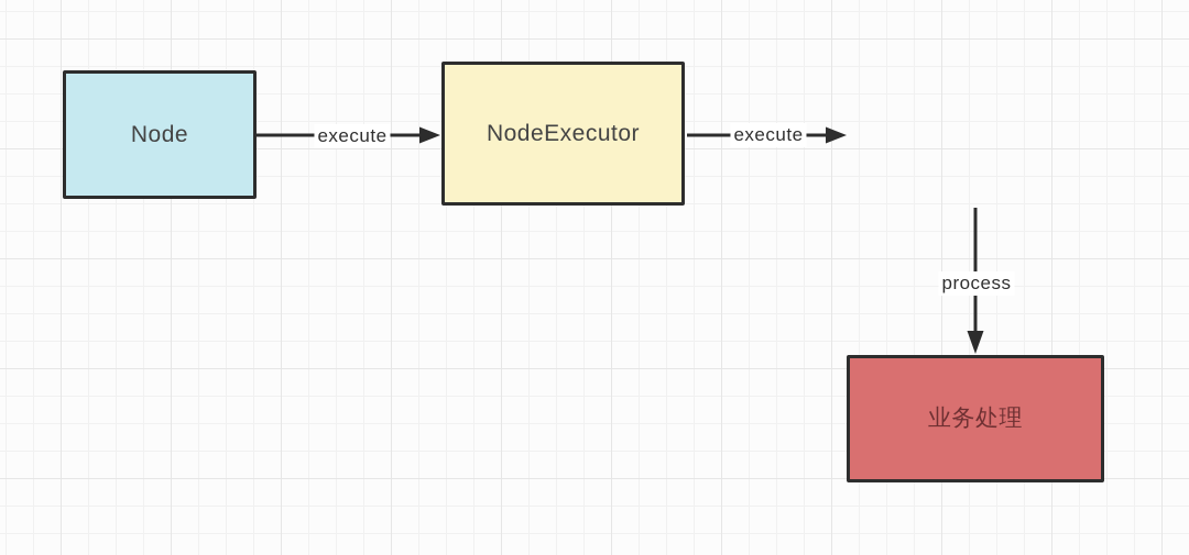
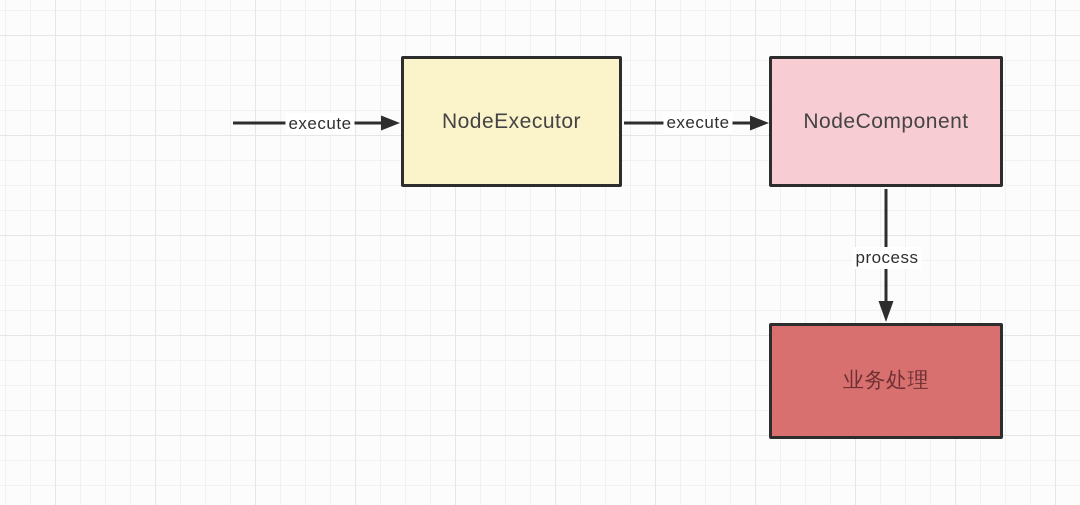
- Node
  NodeExecutor
+ NodeComponent
  业务处理
  execute
  execute
  process
